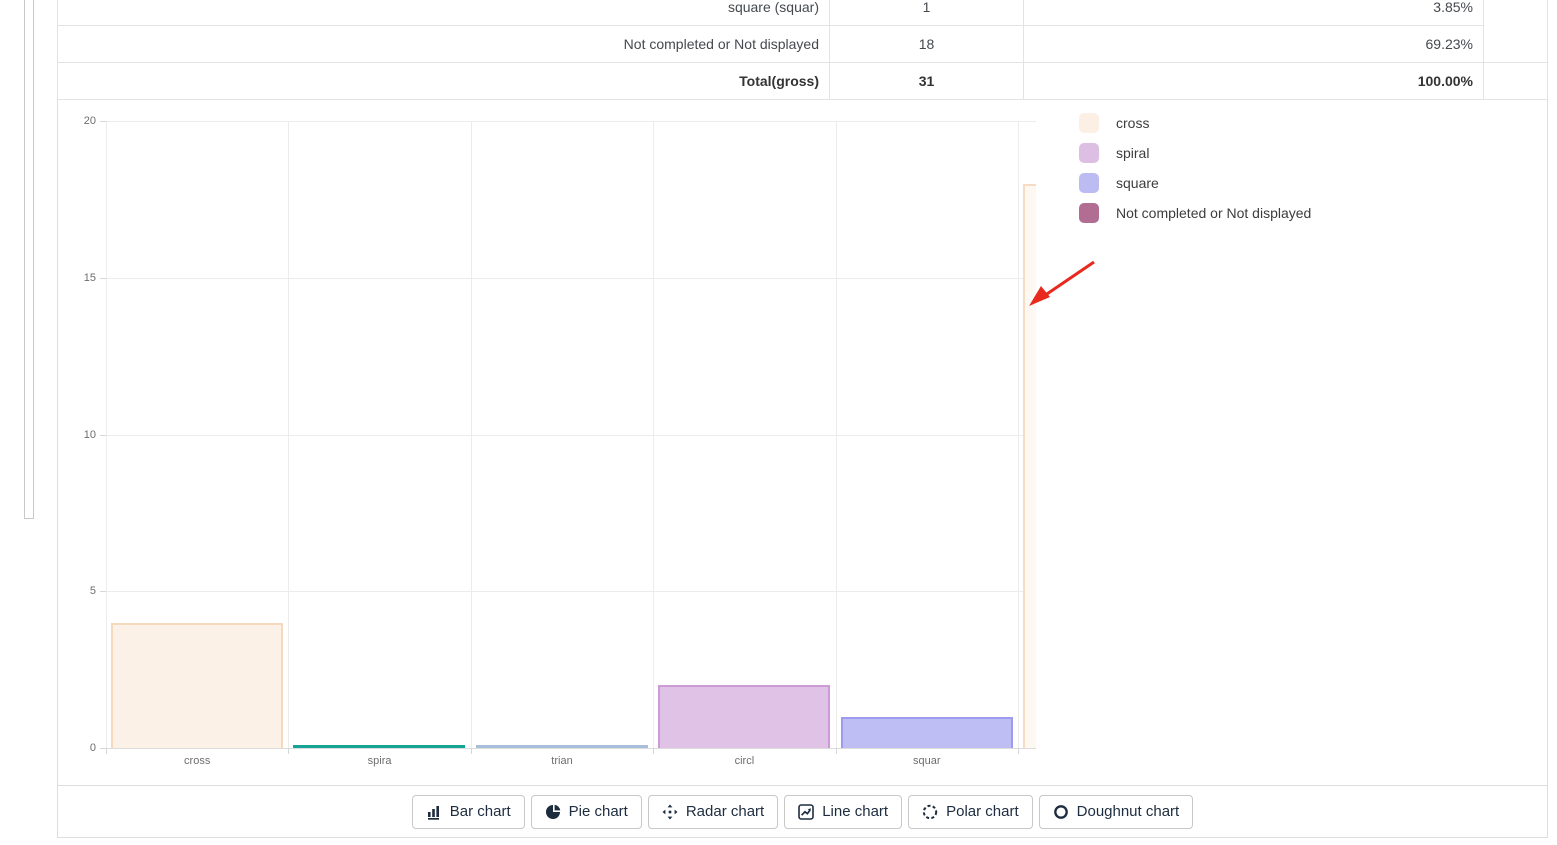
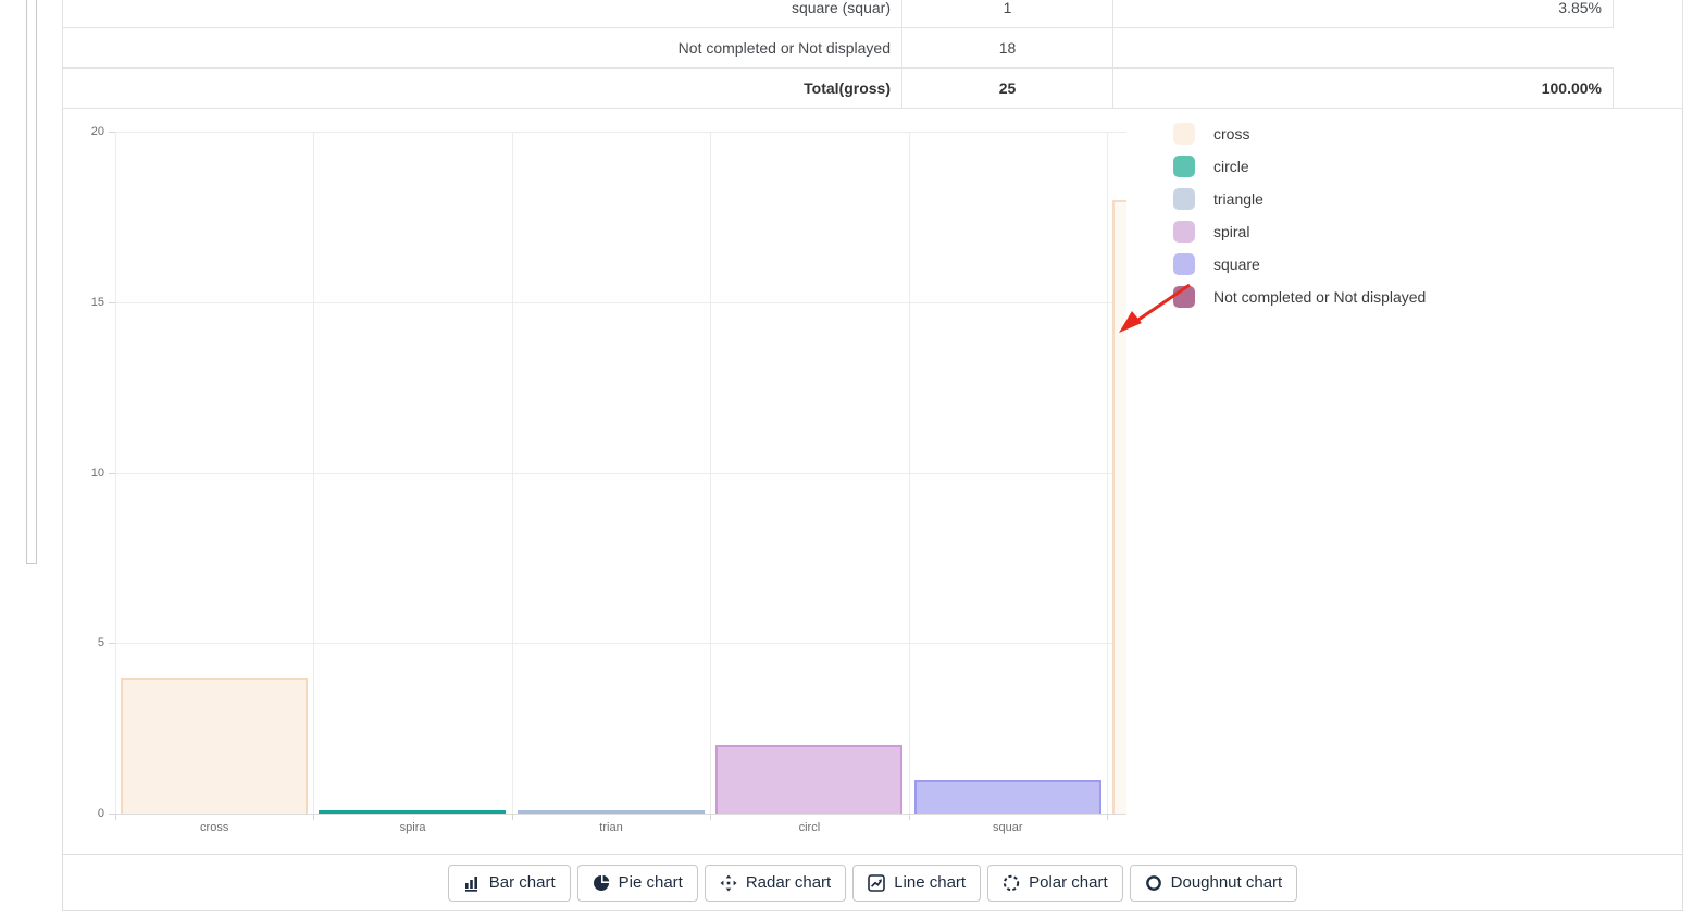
  square (squar)
  1
  3.85%
  Not completed or Not displayed
  18
- 69.23%
  Total(gross)
- 31
+ 25
  100.00%
  0
  5
  10
  15
  20
  cross
  spira
  trian
  circl
  squar
  cross
+ circle
+ triangle
  spiral
  square
  Not completed or Not displayed
  Bar chart
  Pie chart
  Radar chart
  Line chart
  Polar chart
  Doughnut chart
